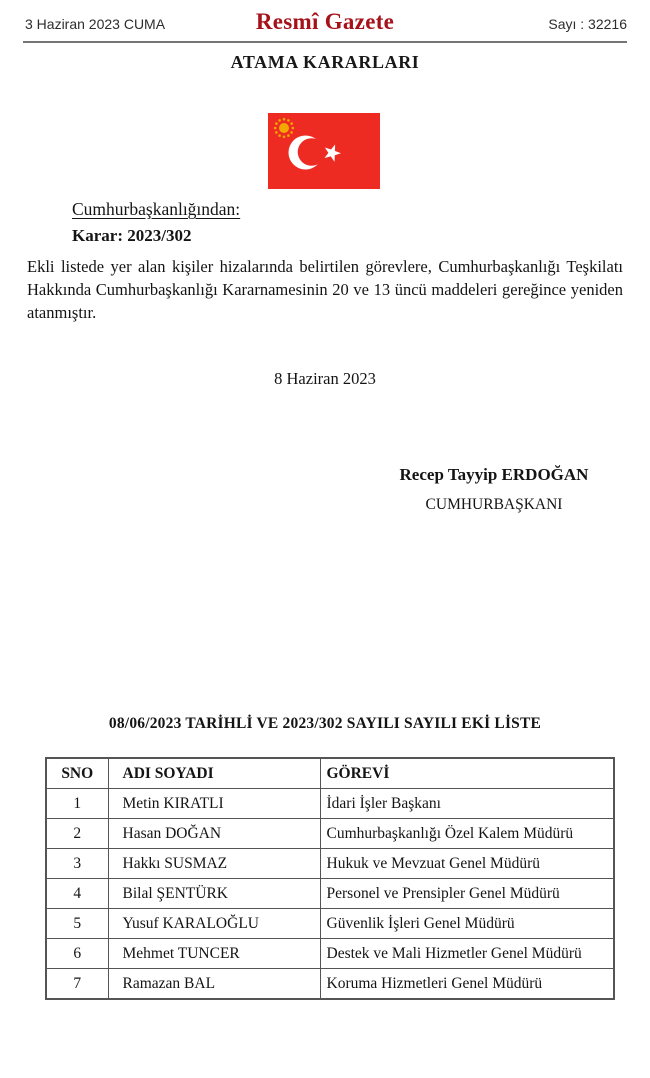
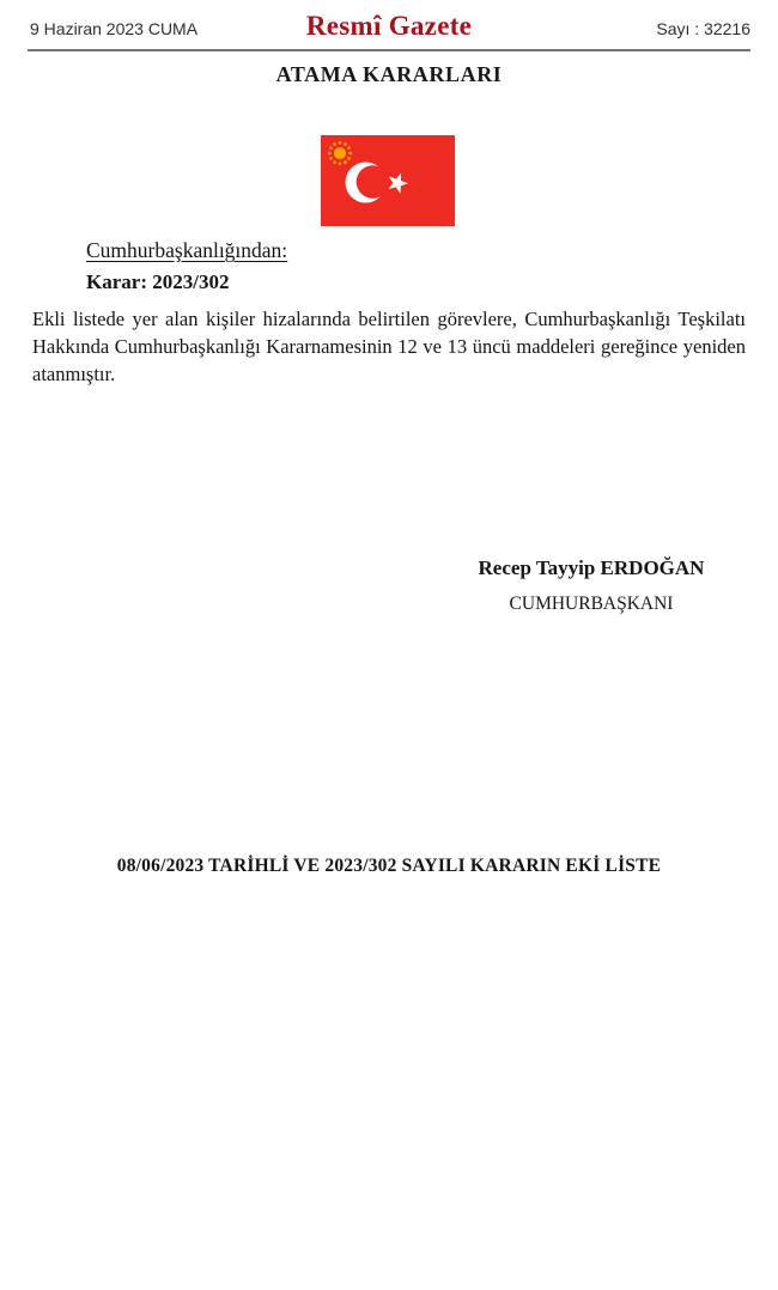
- 3 Haziran 2023 CUMA
+ 9 Haziran 2023 CUMA
  Resmî Gazete
  Sayı : 32216
  ATAMA KARARLARI
  Cumhurbaşkanlığından:
  Karar: 2023/302
- Ekli listede yer alan kişiler hizalarında belirtilen görevlere, Cumhurbaşkanlığı Teşkilatı Hakkında Cumhurbaşkanlığı Kararnamesinin 20 ve 13 üncü maddeleri gereğince yeniden atanmıştır.
+ Ekli listede yer alan kişiler hizalarında belirtilen görevlere, Cumhurbaşkanlığı Teşkilatı Hakkında Cumhurbaşkanlığı Kararnamesinin 12 ve 13 üncü maddeleri gereğince yeniden atanmıştır.
- 8 Haziran 2023
  Recep Tayyip ERDOĞAN
  CUMHURBAŞKANI
- 08/06/2023 TARİHLİ VE 2023/302 SAYILI SAYILI EKİ LİSTE
+ 08/06/2023 TARİHLİ VE 2023/302 SAYILI KARARIN EKİ LİSTE
- SNO	ADI SOYADI	GÖREVİ
- 1	Metin KIRATLI	İdari İşler Başkanı
- 2	Hasan DOĞAN	Cumhurbaşkanlığı Özel Kalem Müdürü
- 3	Hakkı SUSMAZ	Hukuk ve Mevzuat Genel Müdürü
- 4	Bilal ŞENTÜRK	Personel ve Prensipler Genel Müdürü
- 5	Yusuf KARALOĞLU	Güvenlik İşleri Genel Müdürü
- 6	Mehmet TUNCER	Destek ve Mali Hizmetler Genel Müdürü
- 7	Ramazan BAL	Koruma Hizmetleri Genel Müdürü
